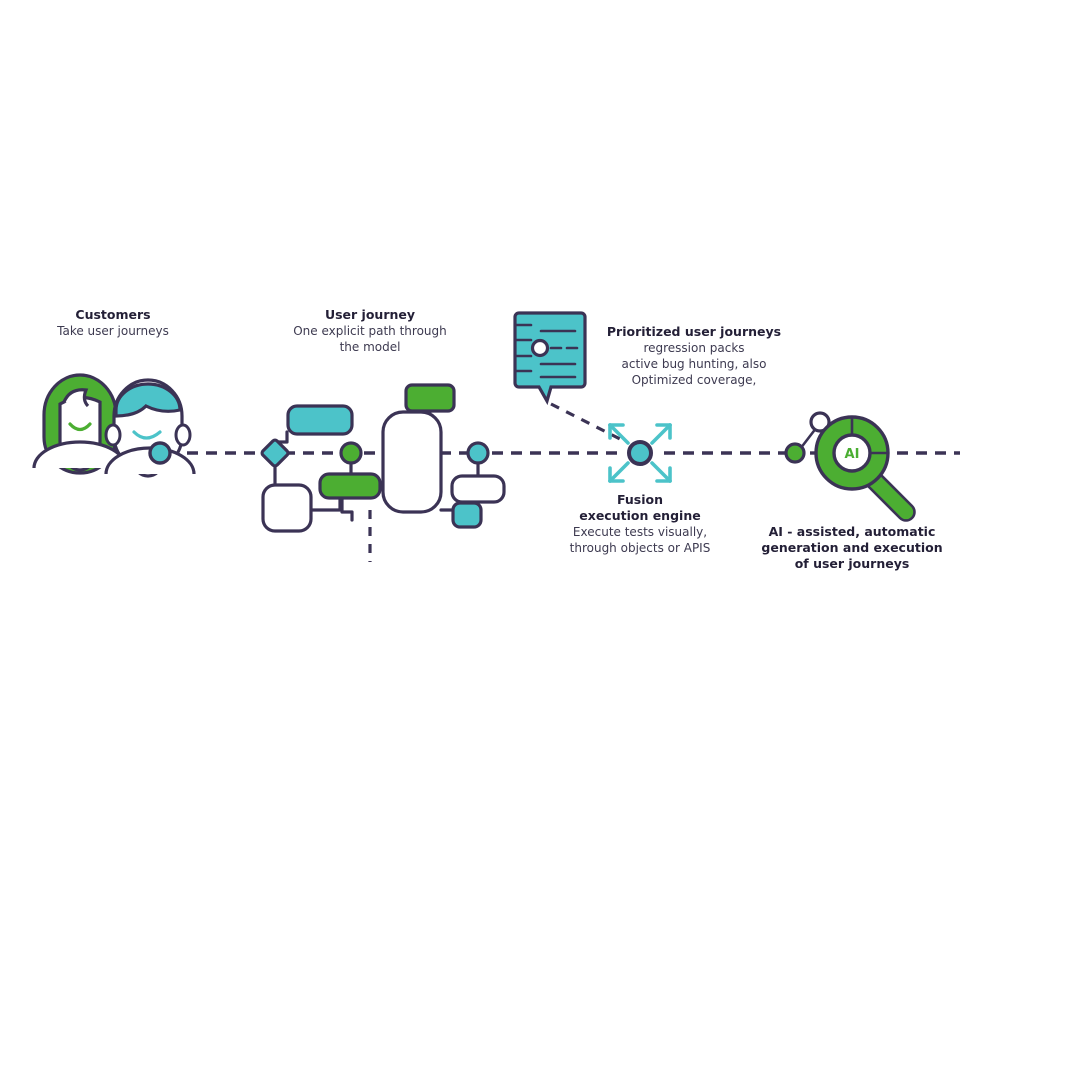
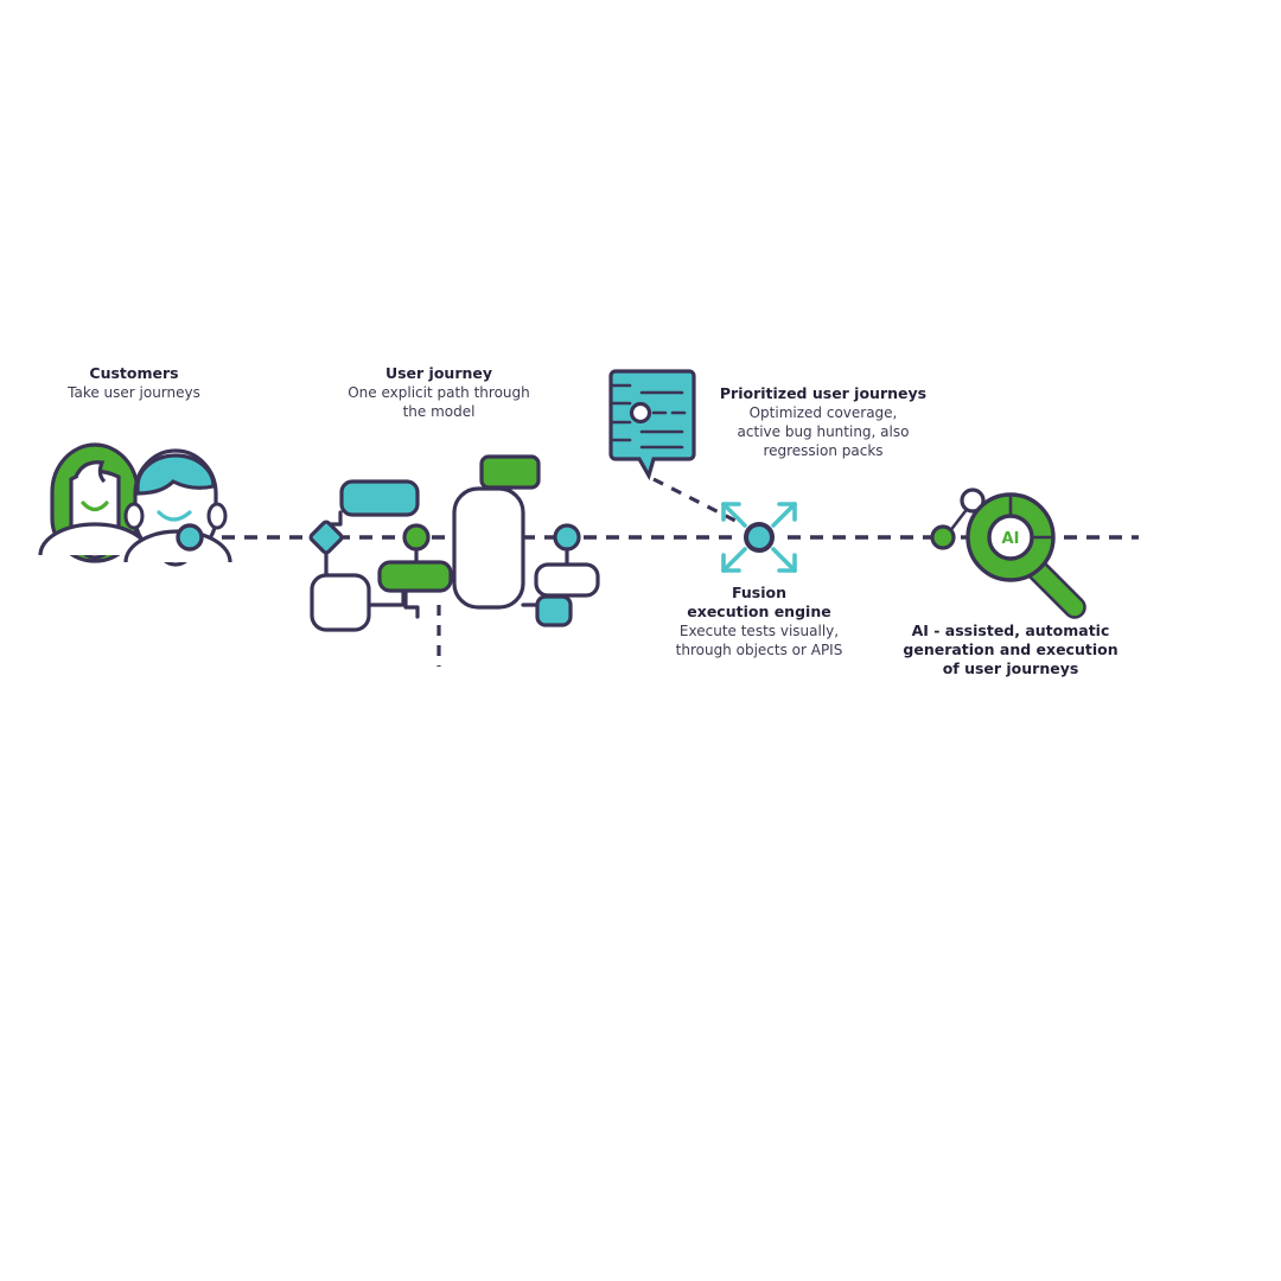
  Customers
  Take user journeys
  User journey
  One explicit path through
  the model
  Prioritized user journeys
- regression packs
+ Optimized coverage,
  active bug hunting, also
- Optimized coverage,
+ regression packs
  Fusion
  execution engine
  Execute tests visually,
  through objects or APIS
  AI
  AI - assisted, automatic
  generation and execution
  of user journeys
